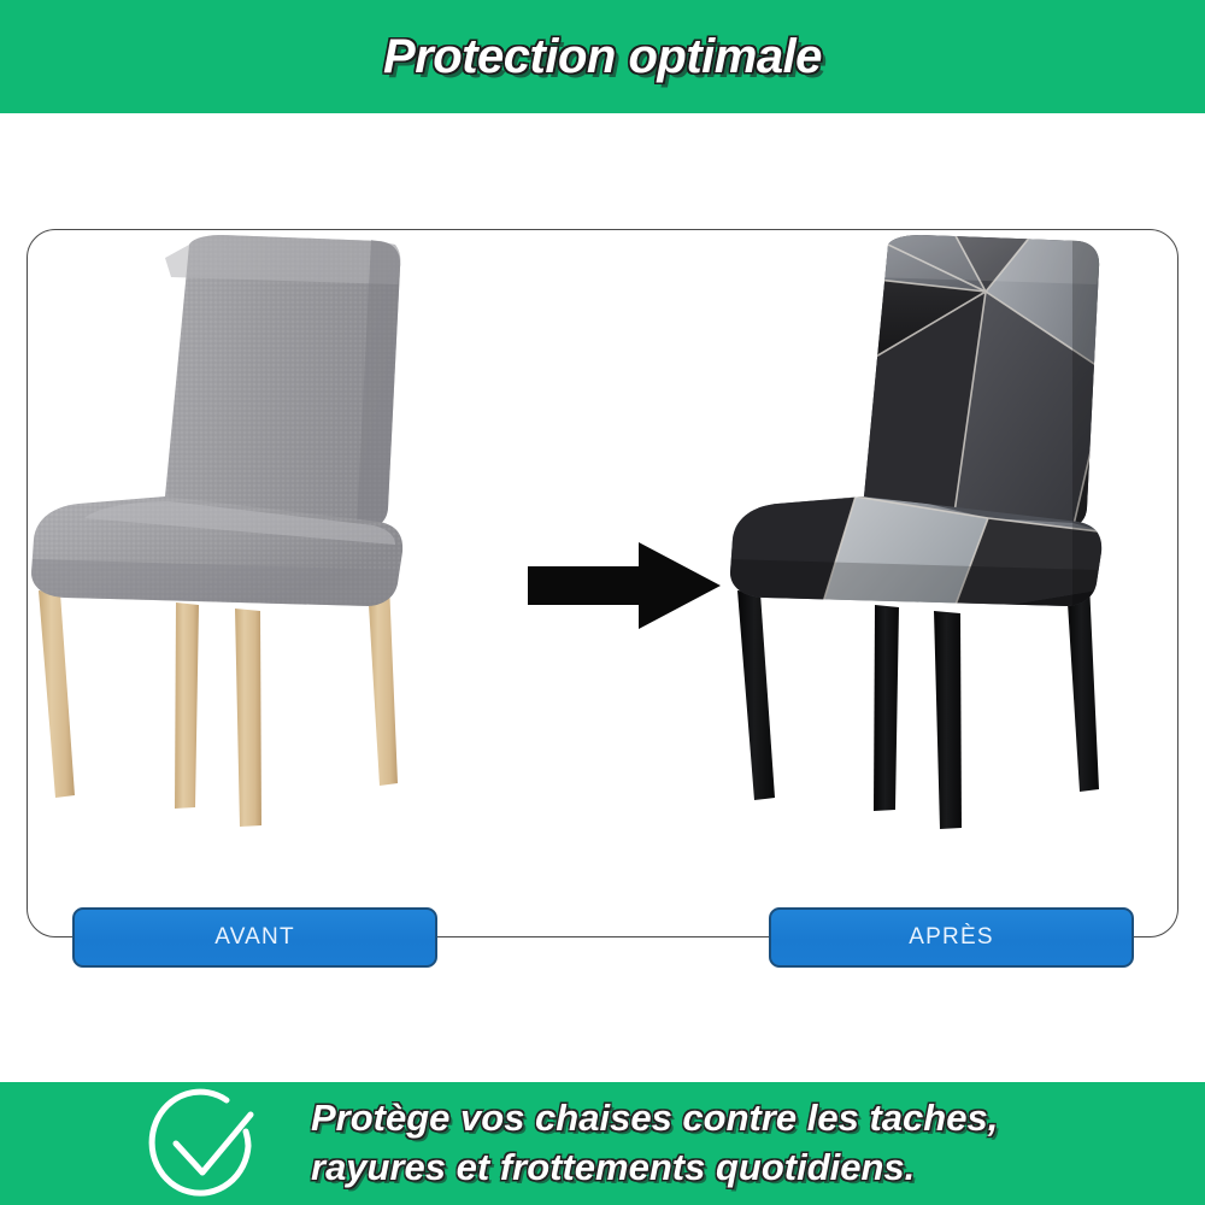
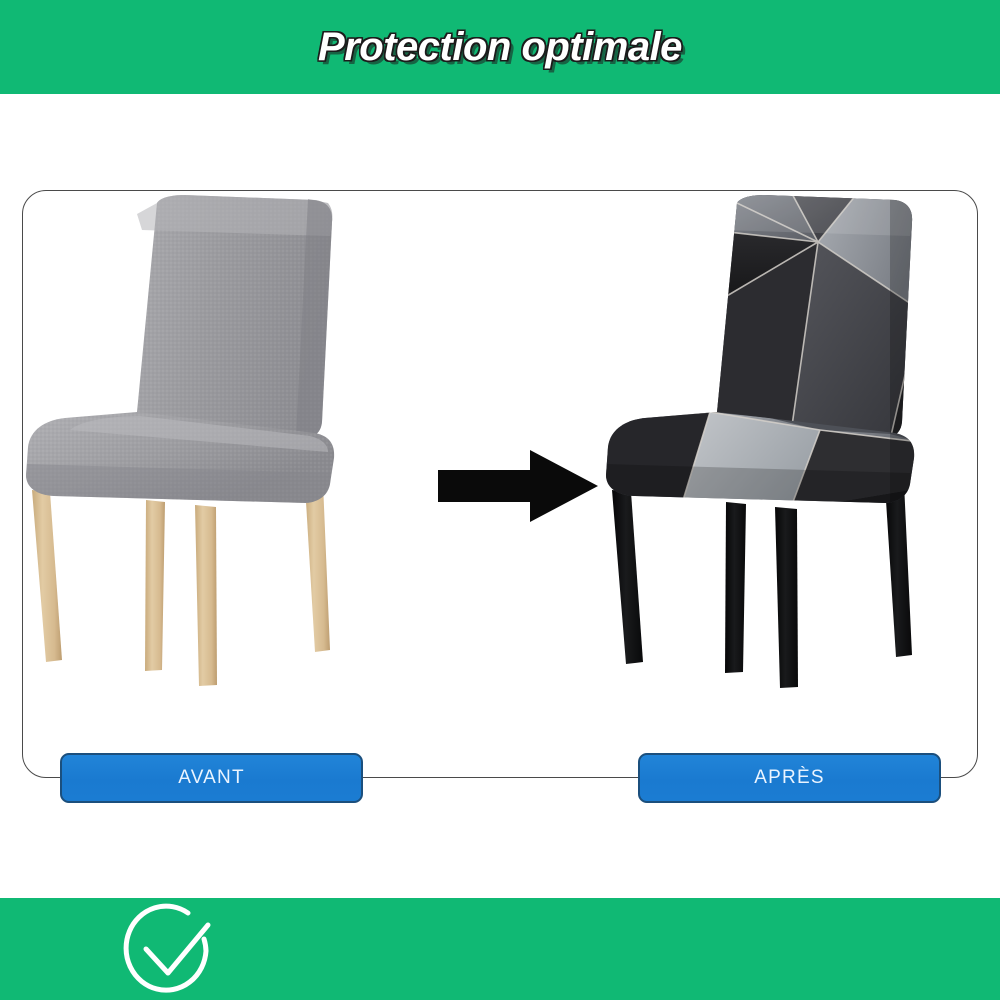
  Protection optimale
  AVANT
  APRÈS
- Protège vos chaises contre les taches,
- rayures et frottements quotidiens.
